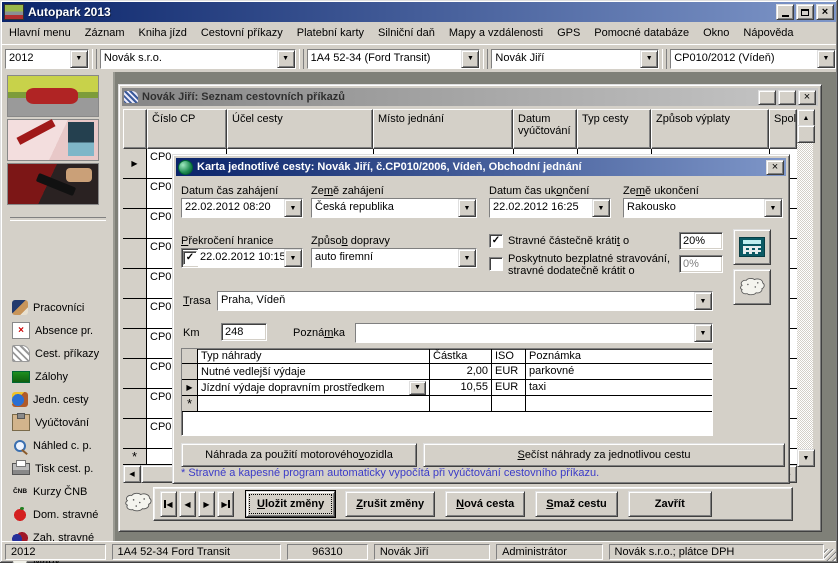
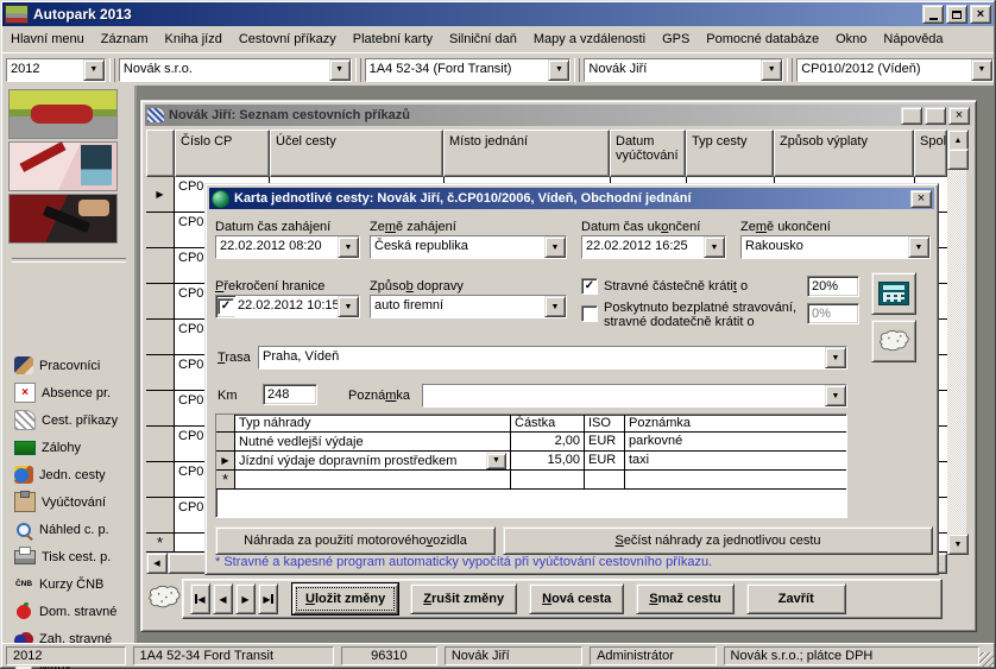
  Autopark 2013
  ×
  Hlavní menu
  Záznam
  Kniha jízd
  Cestovní příkazy
  Platební karty
  Silniční daň
  Mapy a vzdálenosti
  GPS
  Pomocné databáze
  Okno
  Nápověda
  2012
  Novák s.r.o.
  1A4 52-34 (Ford Transit)
  Novák Jiří
  CP010/2012 (Vídeň)
  Pracovníci
  ×
  Absence pr.
  Cest. příkazy
  Zálohy
  Jedn. cesty
  Vyúčtování
  Náhled c. p.
  Tisk cest. p.
  Kurzy ČNB
  Dom. stravné
  Zah. stravné
  Novák Jiří: Seznam cestovních příkazů
  ×
  Číslo CP
  Účel cesty
  Místo jednání
  Datum vyúčtování
  Typ cesty
  Způsob výplaty
  ▶
  CP0
  CP0
  CP0
  CP0
  CP0
  CP0
  CP0
  CP0
  CP0
  CP0
  *
  ◀
  ◀
  ▶
  ▶
  U
  ložit změny
  Z
  rušit změny
  N
  ová cesta
  S
  maž cestu
  Zavřít
  Karta jednotlivé cesty: Novák Jiří, č.CP010/2006, Vídeň, Obchodní jednání
  ×
  Datum čas zahájení
  Země zahájení
  Datum čas ukončení
  Země ukončení
  22.02.2012 08:20
  Česká republika
  22.02.2012 16:25
  Rakousko
  Překročení hranice
  Způsob dopravy
  22.02.2012 10:15
  auto firemní
  Stravné částečně krátit o
  20%
  Poskytnuto bezplatné stravování,
  stravné dodatečně krátit o
  0%
  Trasa
  Praha, Vídeň
  Km
  248
  Poznámka
  Typ náhrady
  Částka
  ISO
  Poznámka
  Nutné vedlejší výdaje
  2,00
  EUR
  parkovné
  ▶
  Jízdní výdaje dopravním prostředkem
- 10,55
+ 15,00
  EUR
  taxi
  *
  Náhrada za použití motorového
  v
  ozidla
  S
  ečíst náhrady za jednotlivou cestu
  * Stravné a kapesné program automaticky vypočítá při vyúčtování cestovního příkazu.
  2012
  1A4 52-34 Ford Transit
  96310
  Novák Jiří
  Administrátor
  Novák s.r.o.; plátce DPH
